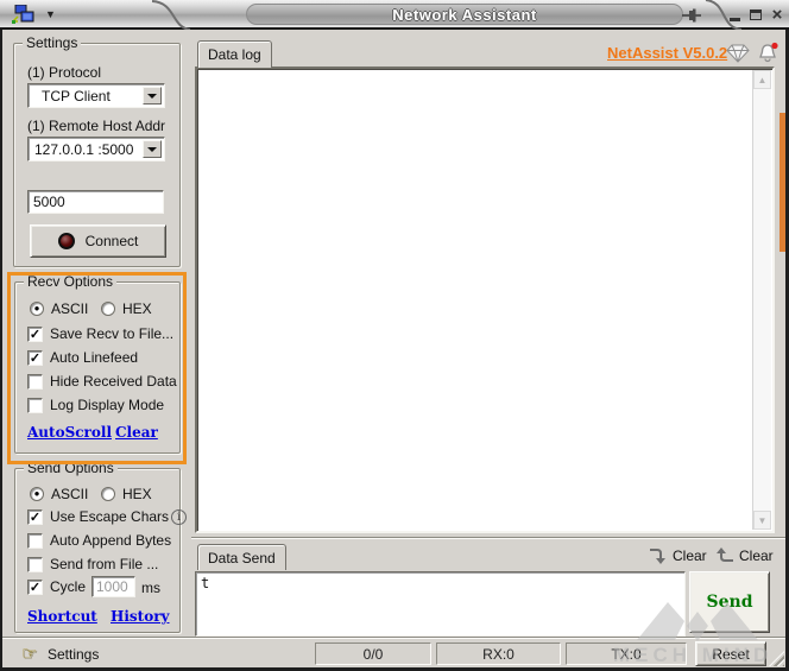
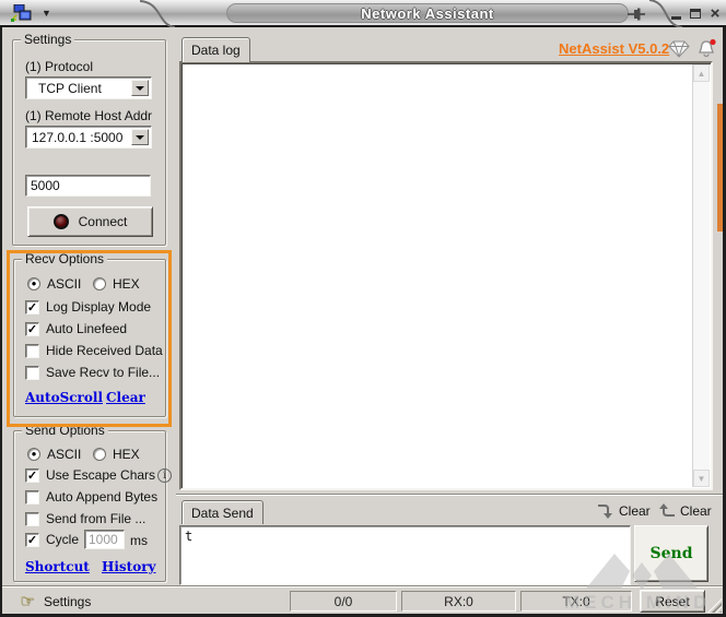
  ▼
  Network Assistant
  ×
  Settings
  (1) Protocol
  TCP Client
  (1) Remote Host Addr
  127.0.0.1 :5000
  5000
  Connect
  Recv Options
  ●
  ASCII
  HEX
  ✓
- Save Recv to File...
+ Log Display Mode
  ✓
  Auto Linefeed
  Hide Received Data
- Log Display Mode
+ Save Recv to File...
  AutoScroll
  Clear
  Send Options
  ●
  ASCII
  HEX
  ✓
  Use Escape Chars
  i
  Auto Append Bytes
  Send from File ...
  ✓
  Cycle
  1000
  ms
  Shortcut
  History
  Data log
  NetAssist V5.0.2
  ▲
  ▼
  Data Send
  Clear
  Clear
  t
  Send
  ☞
  Settings
  0/0
  RX:0
  TX:0
  Reset
  MECH MIND
